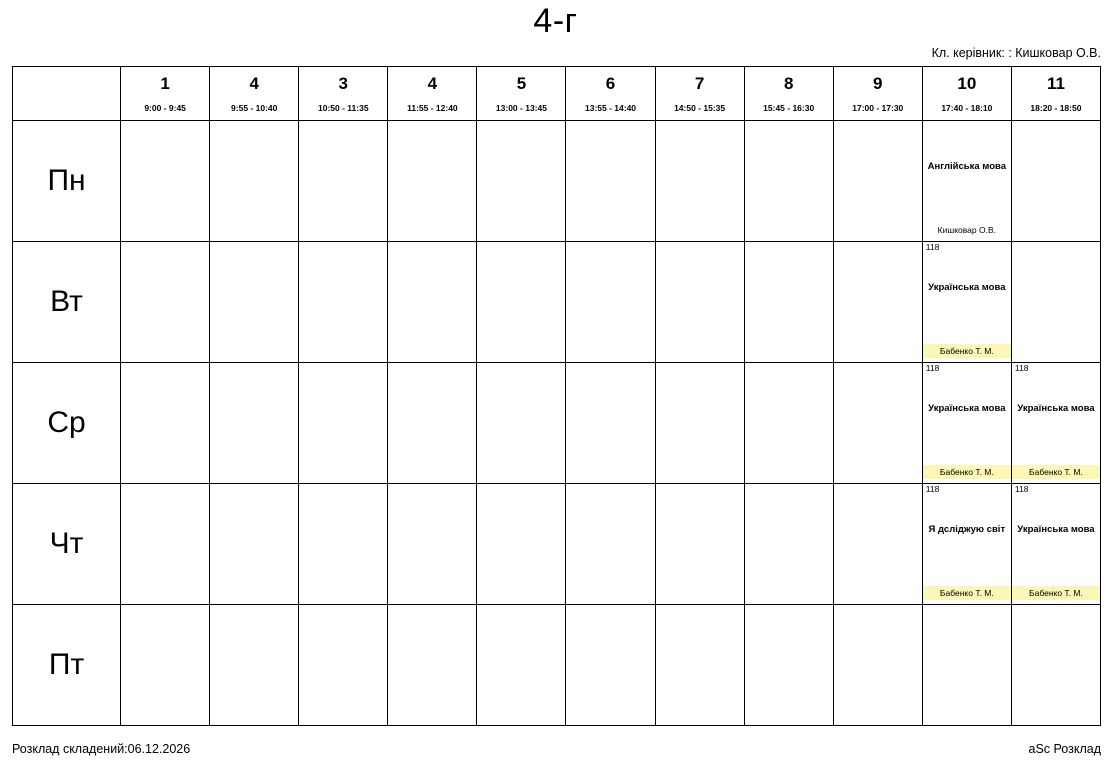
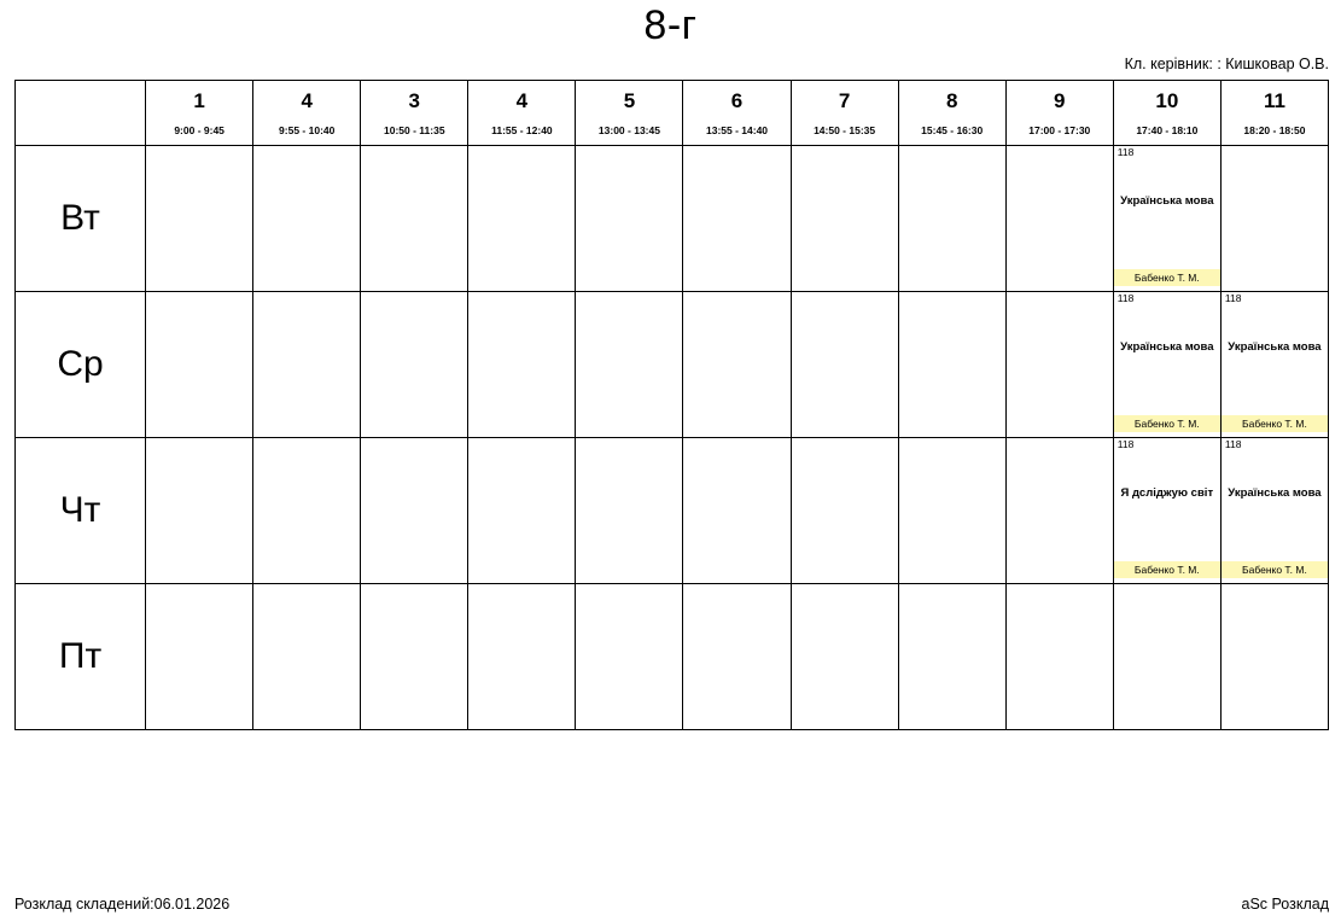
- 4-г
+ 8-г
  Кл. керівник: : Кишковар О.В.
  	1 9:00 - 9:45	4 9:55 - 10:40	3 10:50 - 11:35	4 11:55 - 12:40	5 13:00 - 13:45	6 13:55 - 14:40	7 14:50 - 15:35	8 15:45 - 16:30	9 17:00 - 17:30	10 17:40 - 18:10	11 18:20 - 18:50
- Пн										Англійська мова Кишковар О.В.
  Вт										118 Українська мова Бабенко Т. М.
  Ср										118 Українська мова Бабенко Т. М.	118 Українська мова Бабенко Т. М.
  Чт										118 Я дсліджую світ Бабенко Т. М.	118 Українська мова Бабенко Т. М.
  Пт
- Розклад складений:06.12.2026
+ Розклад складений:06.01.2026
  aSc Розклад
